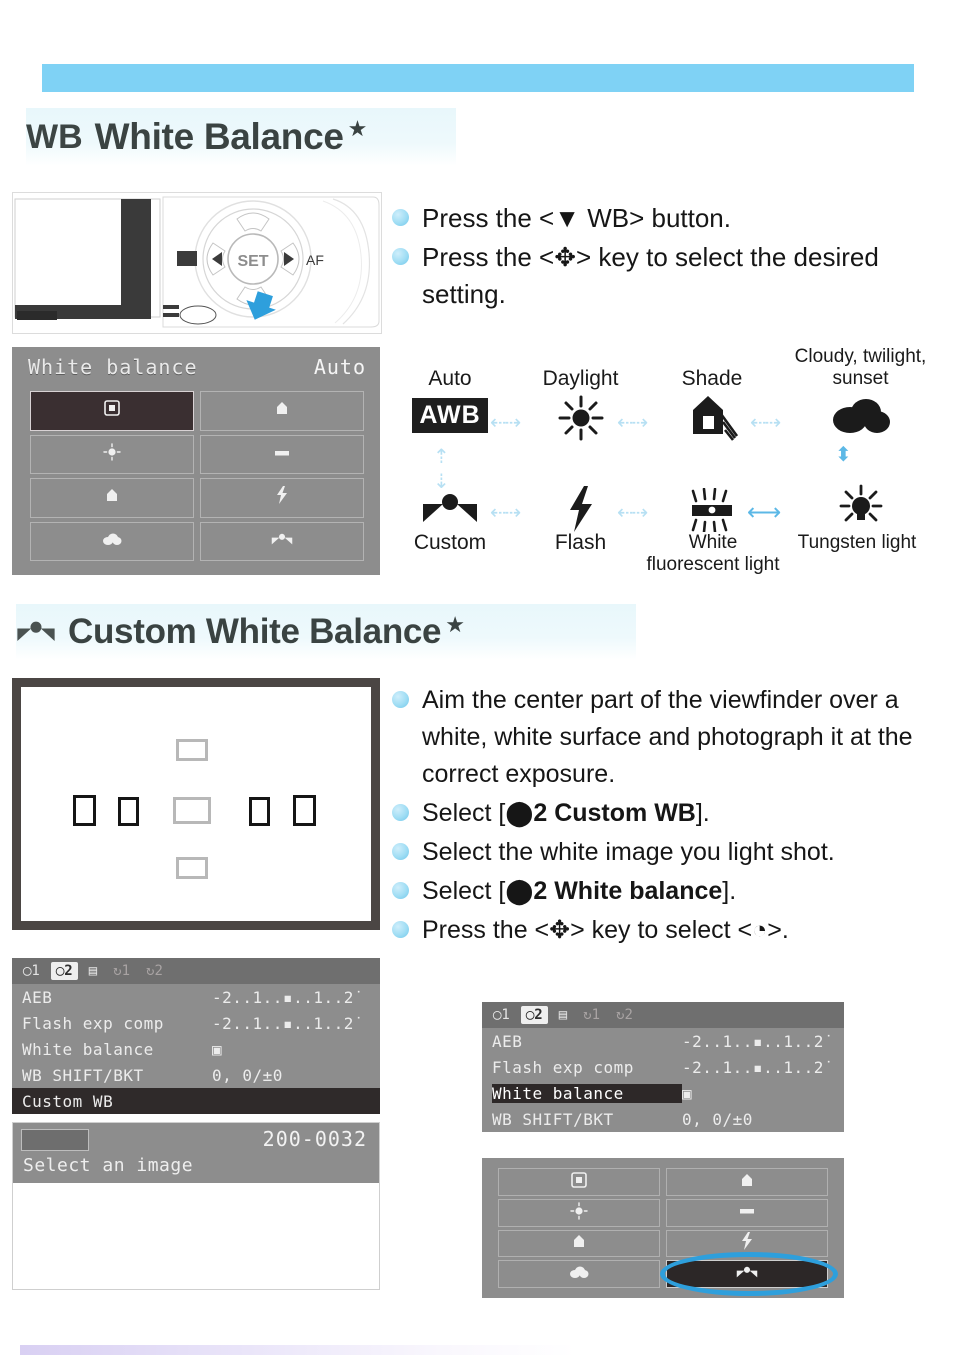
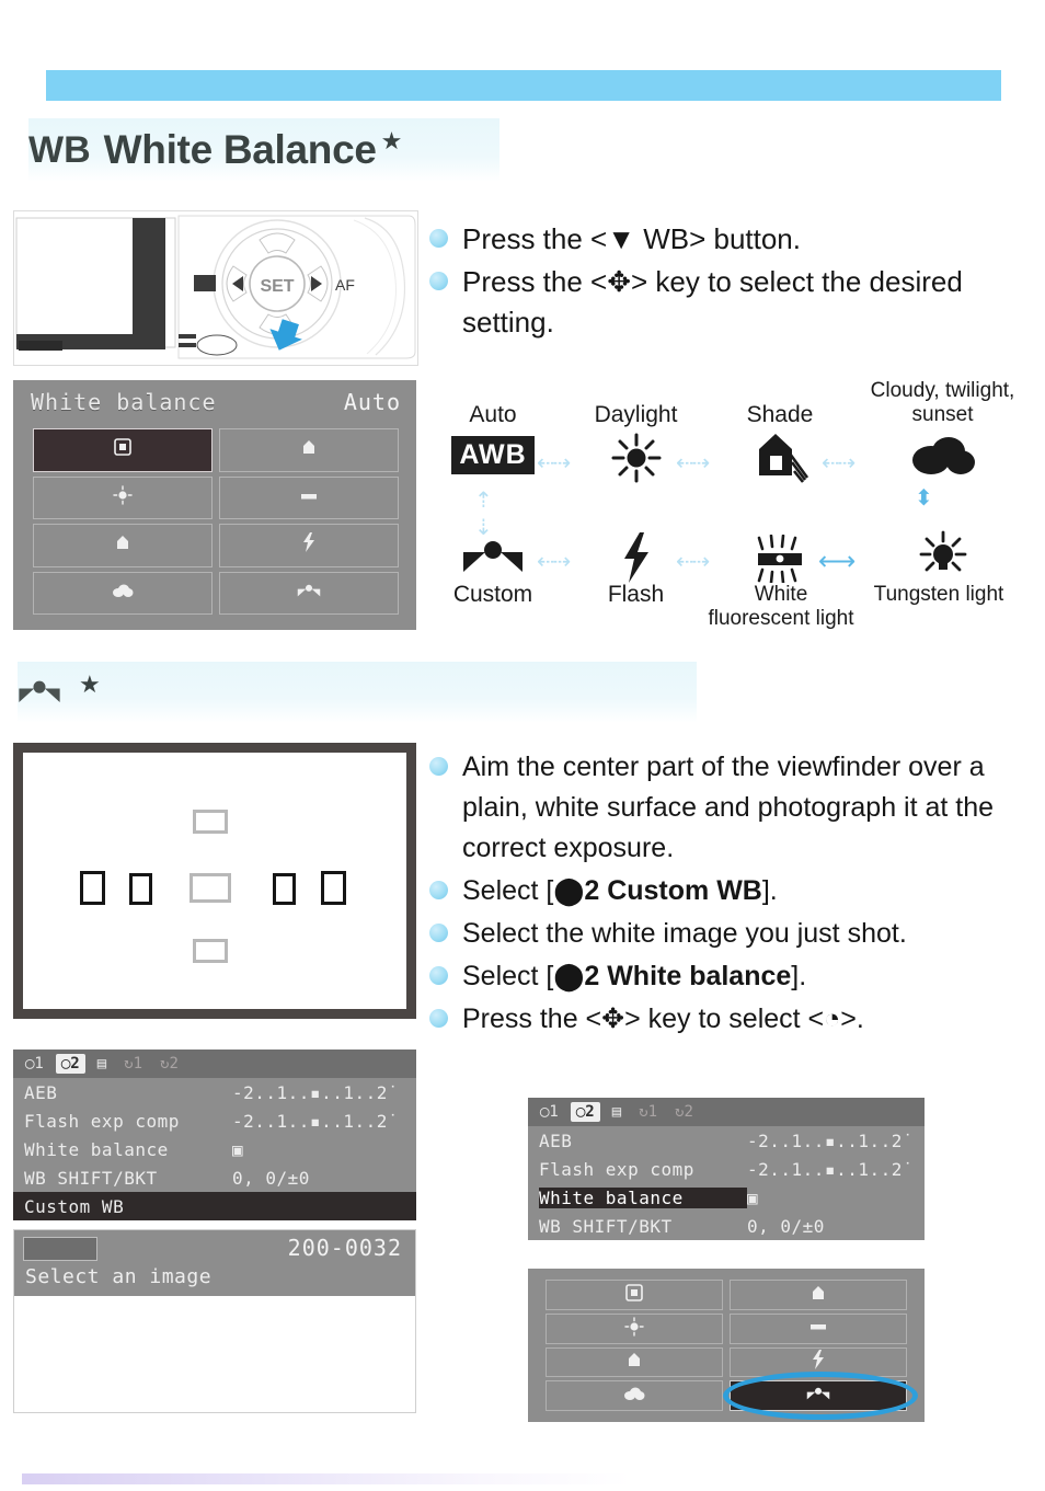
  WB
  White Balance
  ★
  SET
  AF
  White balance
  Auto
  Press the <▼ WB> button.
  Press the <✥> key to select the desired setting.
  Auto
  Daylight
  Shade
  Cloudy, twilight, sunset
  AWB
  ⇠⇢
  ⇠⇢
  ⇠⇢
  ⇡
  ⇣
  ⬍
  ⇠⇢
  ⇠⇢
  ⟷
  Custom
  Flash
  White fluorescent light
  Tungsten light
- Custom White Balance
  ★
- Aim the center part of the viewfinder over a white, white surface and photograph it at the correct exposure.
+ Aim the center part of the viewfinder over a plain, white surface and photograph it at the correct exposure.
  Select [⬤︎2 Custom WB].
- Select the white image you light shot.
+ Select the white image you just shot.
  Select [⬤︎2 White balance].
  Press the <✥> key to select <◔>.
  ◯1
  ◯2
  ▤
  ↻1
  ↻2
  AEB
  -2..1..▪..1..2˙
  Flash exp comp
  -2..1..▪..1..2˙
  White balance
  ▣
  WB SHIFT/BKT
  0, 0/±0
  Custom WB
  200-0032
  Select an image
  ◯1
  ◯2
  ▤
  ↻1
  ↻2
  AEB
  -2..1..▪..1..2˙
  Flash exp comp
  -2..1..▪..1..2˙
  White balance
  ▣
  WB SHIFT/BKT
  0, 0/±0
